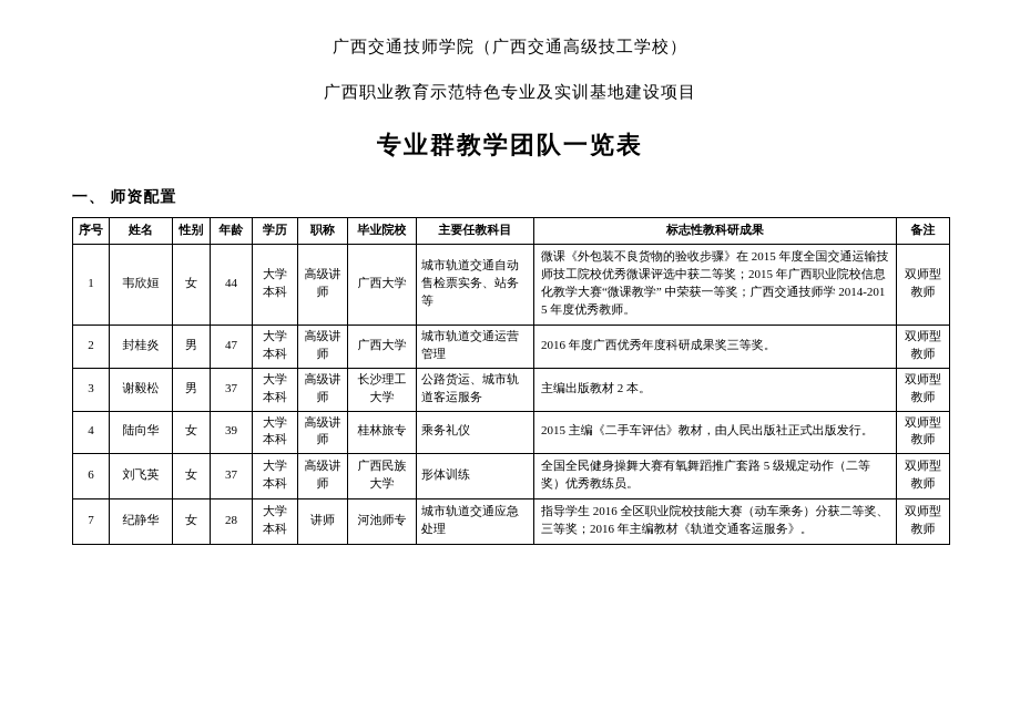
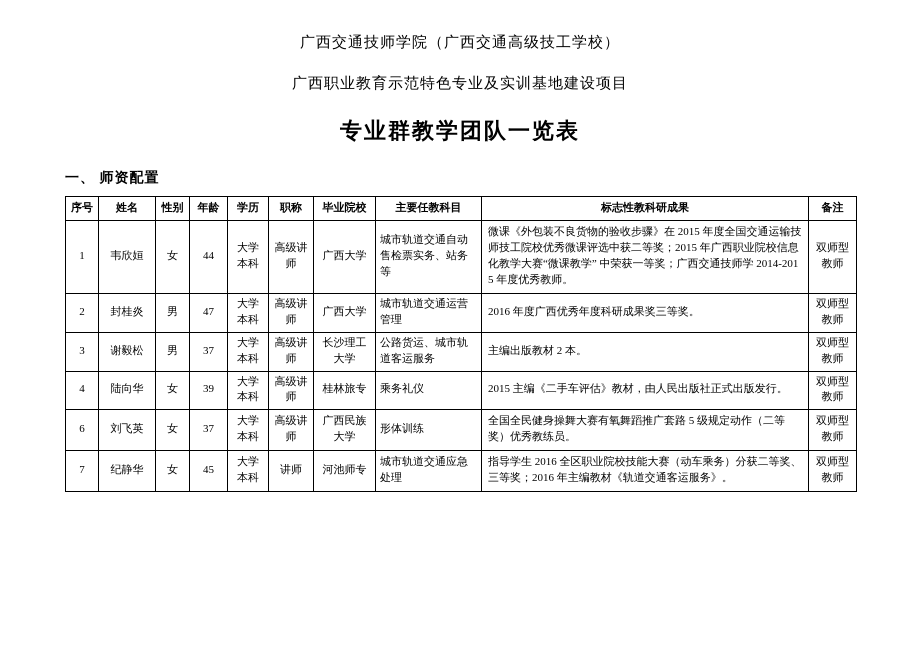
  广西交通技师学院（广西交通高级技工学校）
  广西职业教育示范特色专业及实训基地建设项目
  专业群教学团队一览表
  一、 师资配置
  序号	姓名	性别	年龄	学历	职称	毕业院校	主要任教科目	标志性教科研成果	备注
  1	韦欣姮	女	44	大学本科	高级讲师	广西大学	城市轨道交通自动售检票实务、站务等	微课《外包装不良货物的验收步骤》在 2015 年度全国交通运输技师技工院校优秀微课评选中获二等奖；2015 年广西职业院校信息化教学大赛“微课教学” 中荣获一等奖；广西交通技师学 2014-2015 年度优秀教师。	双师型教师
  2	封桂炎	男	47	大学本科	高级讲师	广西大学	城市轨道交通运营管理	2016 年度广西优秀年度科研成果奖三等奖。	双师型教师
  3	谢毅松	男	37	大学本科	高级讲师	长沙理工大学	公路货运、城市轨道客运服务	主编出版教材 2 本。	双师型教师
  4	陆向华	女	39	大学本科	高级讲师	桂林旅专	乘务礼仪	2015 主编《二手车评估》教材，由人民出版社正式出版发行。	双师型教师
  6	刘飞英	女	37	大学本科	高级讲师	广西民族大学	形体训练	全国全民健身操舞大赛有氧舞蹈推广套路 5 级规定动作（二等奖）优秀教练员。	双师型教师
- 7	纪静华	女	28	大学本科	讲师	河池师专	城市轨道交通应急处理	指导学生 2016 全区职业院校技能大赛（动车乘务）分获二等奖、三等奖；2016 年主编教材《轨道交通客运服务》。	双师型教师
+ 7	纪静华	女	45	大学本科	讲师	河池师专	城市轨道交通应急处理	指导学生 2016 全区职业院校技能大赛（动车乘务）分获二等奖、三等奖；2016 年主编教材《轨道交通客运服务》。	双师型教师
